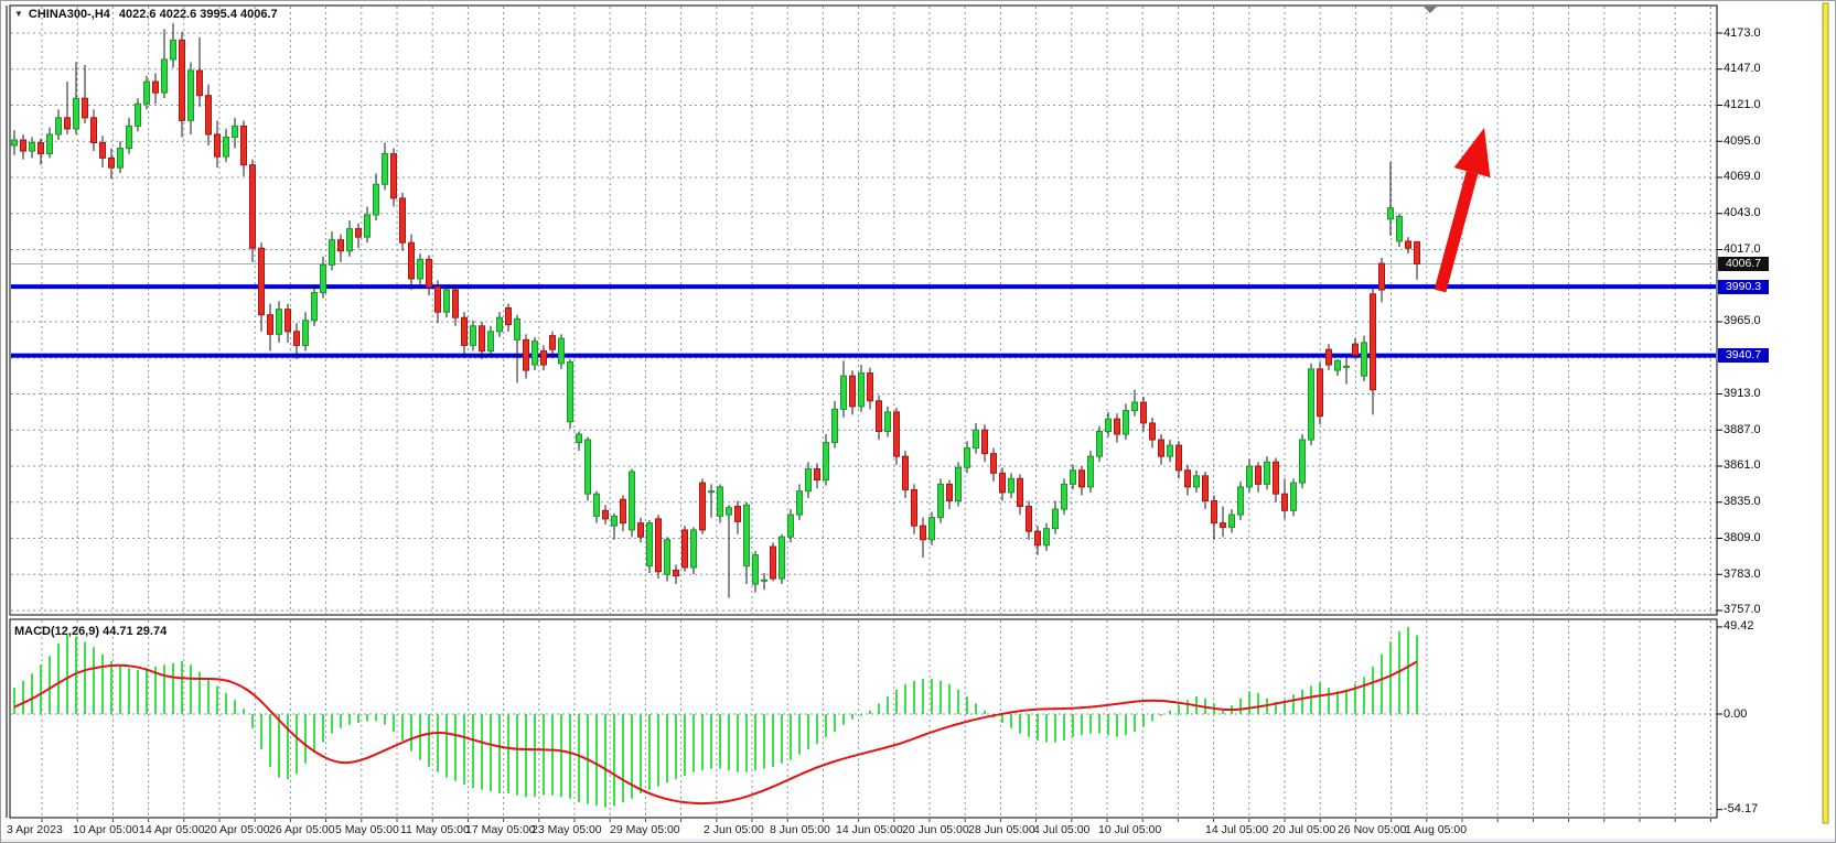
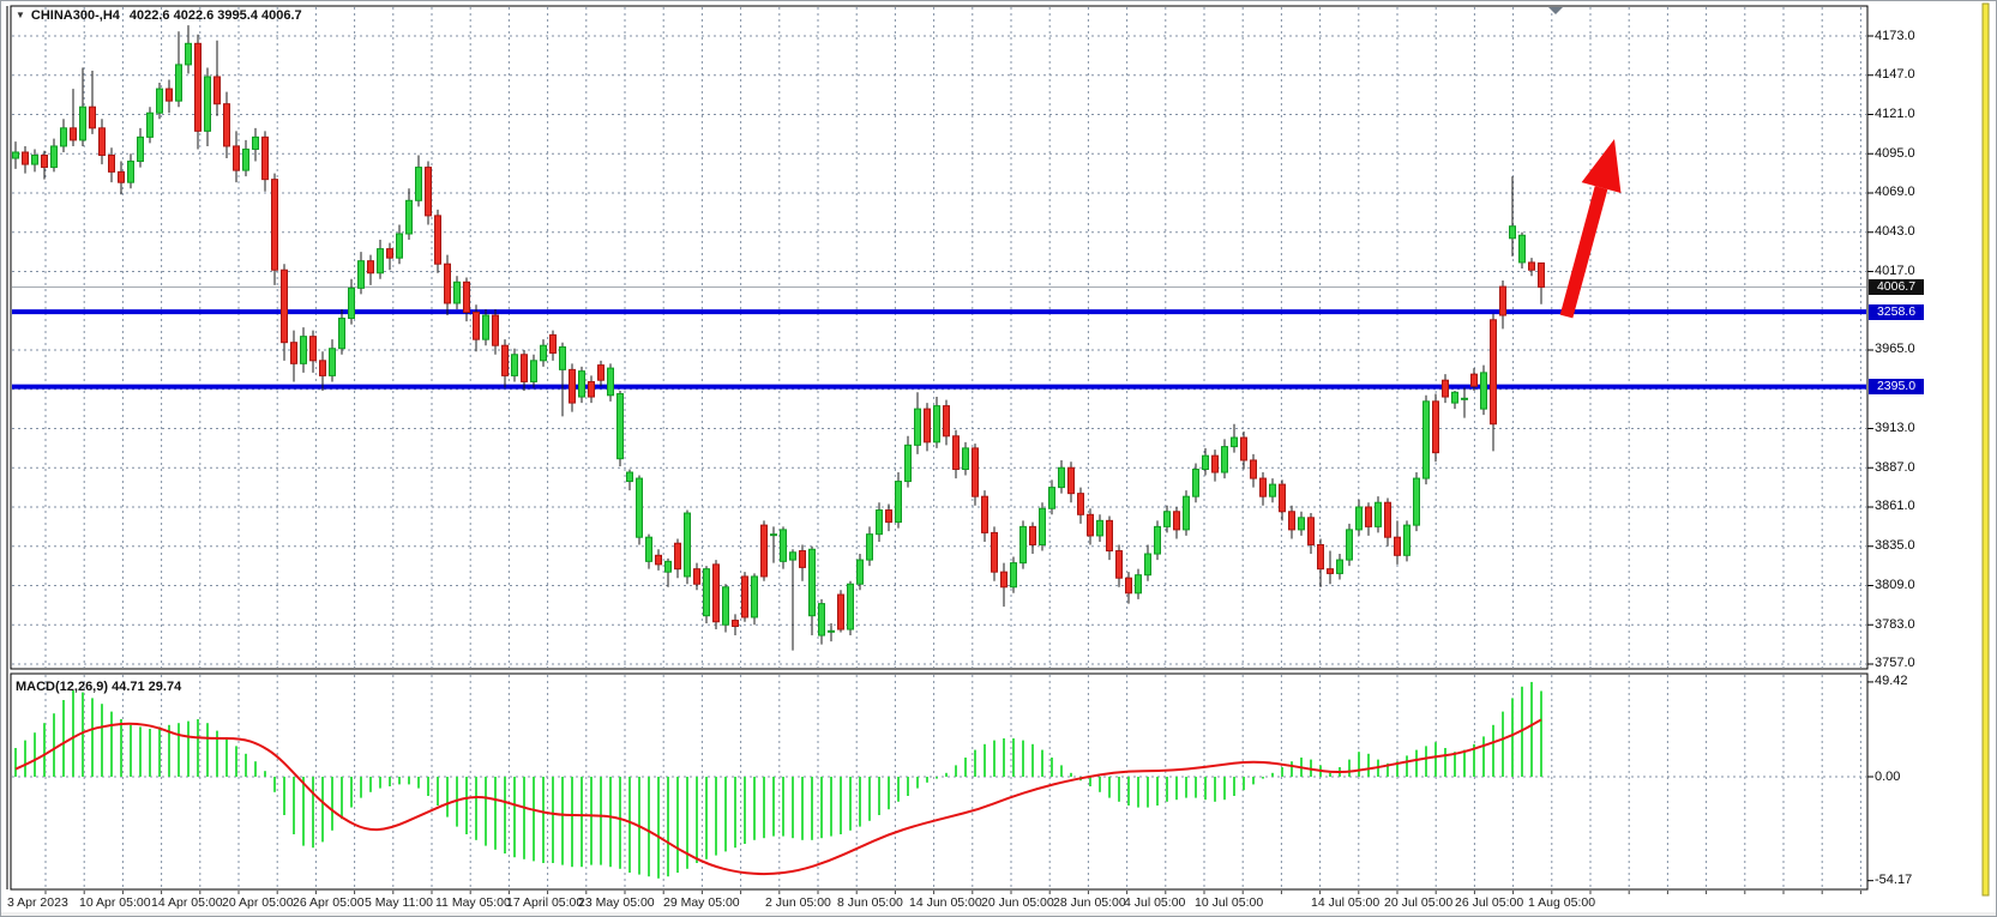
  ▼ CHINA300-,H4 4022.6 4022.6 3995.4 4006.7
  MACD(12,26,9) 44.71 29.74
  4173.0
  4147.0
  4121.0
  4095.0
  4069.0
  4043.0
  4017.0
  3965.0
  3913.0
  3887.0
  3861.0
  3835.0
  3809.0
  3783.0
  3757.0
  49.42
  0.00
  -54.17
  3 Apr 2023
  10 Apr 05:00
  14 Apr 05:00
  20 Apr 05:00
  26 Apr 05:00
- 5 May 05:00
+ 5 May 11:00
  11 May 05:00
- 17 May 05:00
+ 17 April 05:00
  23 May 05:00
  29 May 05:00
  2 Jun 05:00
  8 Jun 05:00
  14 Jun 05:00
  20 Jun 05:00
  28 Jun 05:00
  4 Jul 05:00
  10 Jul 05:00
  14 Jul 05:00
  20 Jul 05:00
- 26 Nov 05:00
+ 26 Jul 05:00
  1 Aug 05:00
  4006.7
- 3990.3
+ 3258.6
- 3940.7
+ 2395.0
